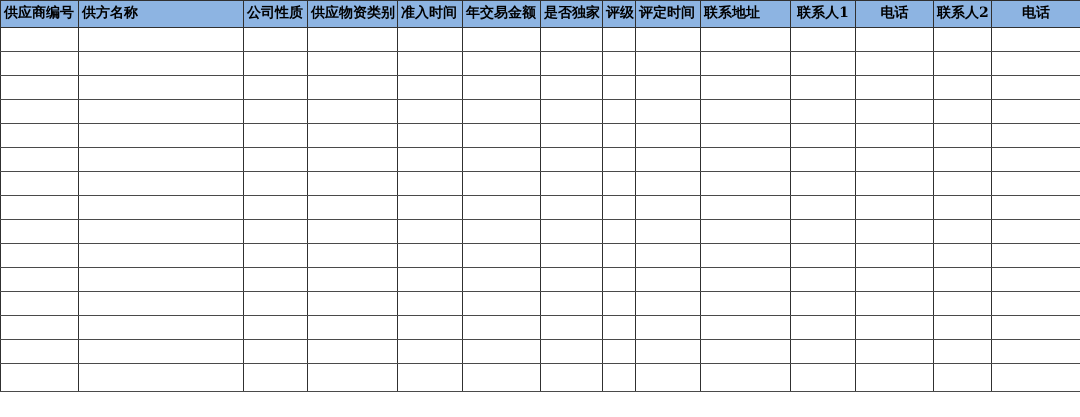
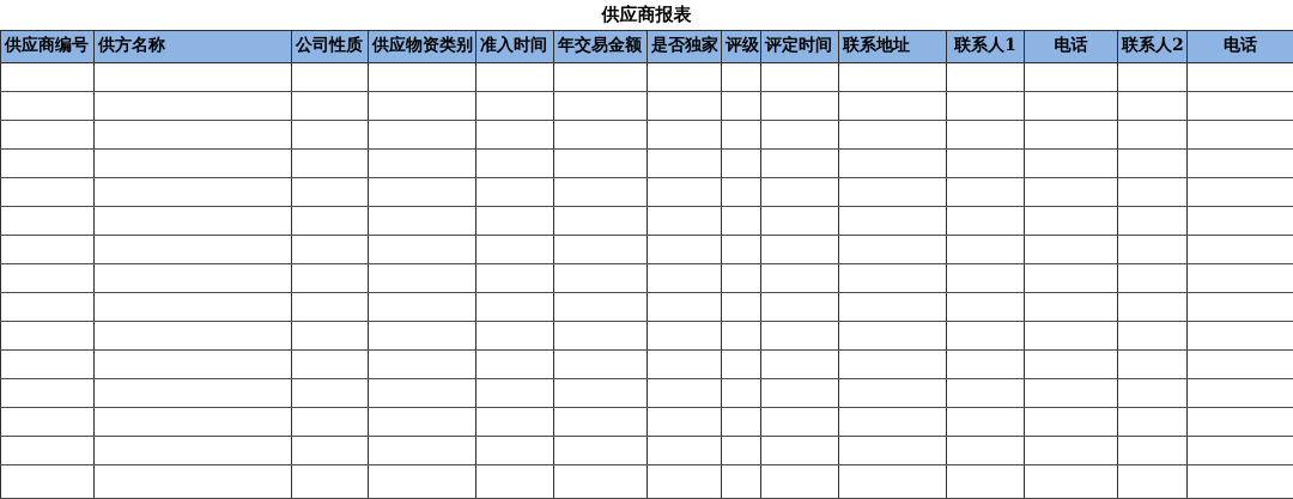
+ 供应商报表
  供应商编号	供方名称	公司性质	供应物资类别	准入时间	年交易金额	是否独家	评级	评定时间	联系地址	联系人1	电话	联系人2	电话
